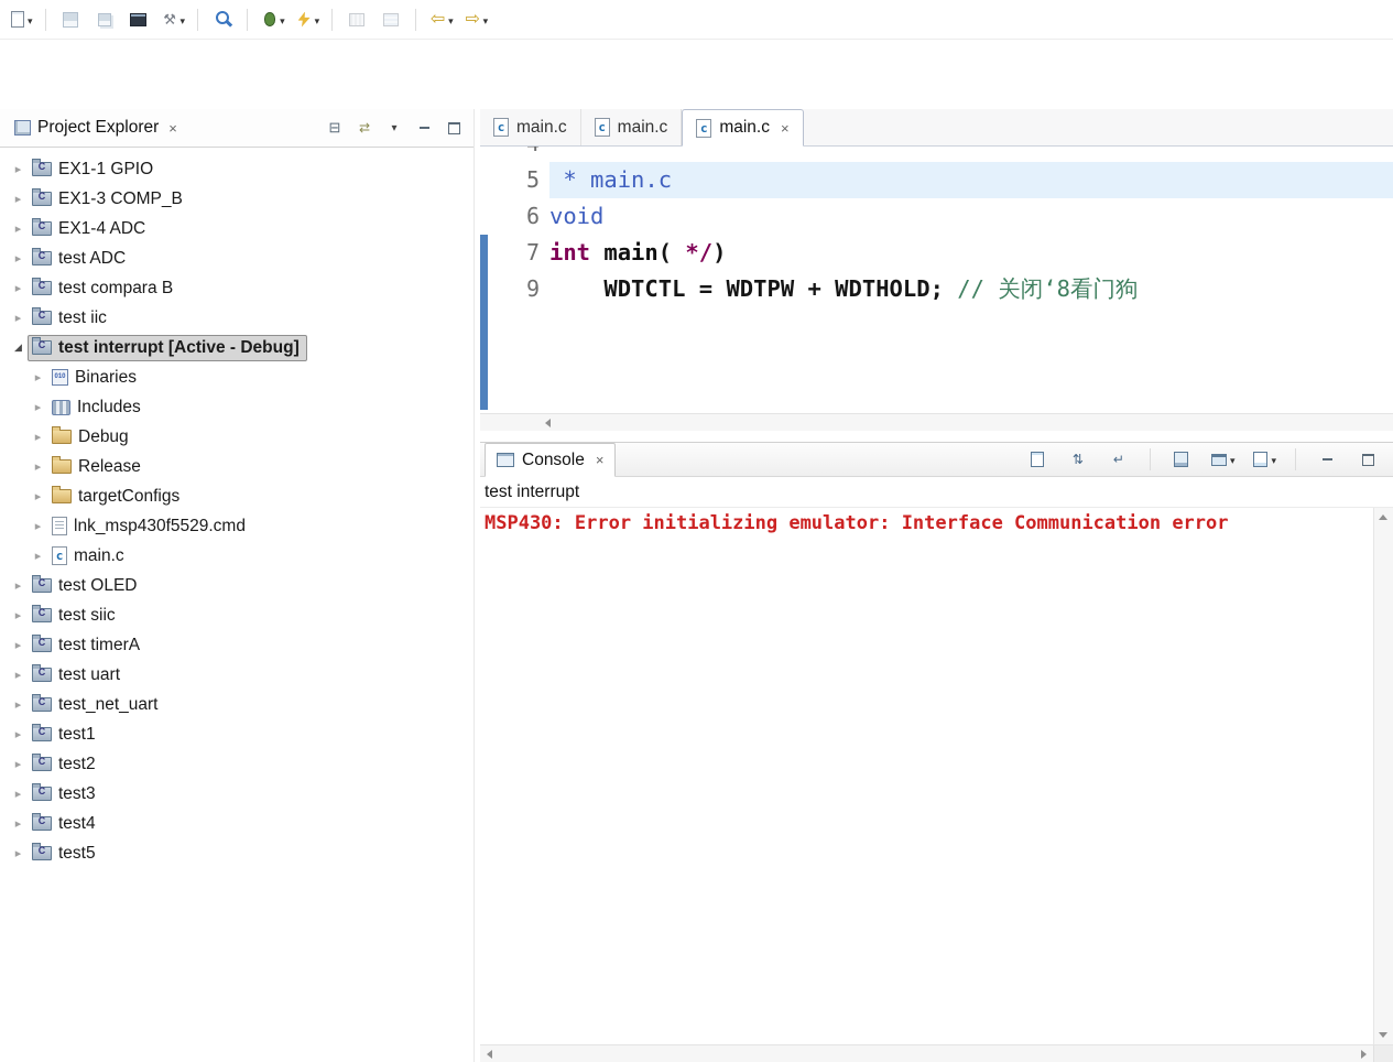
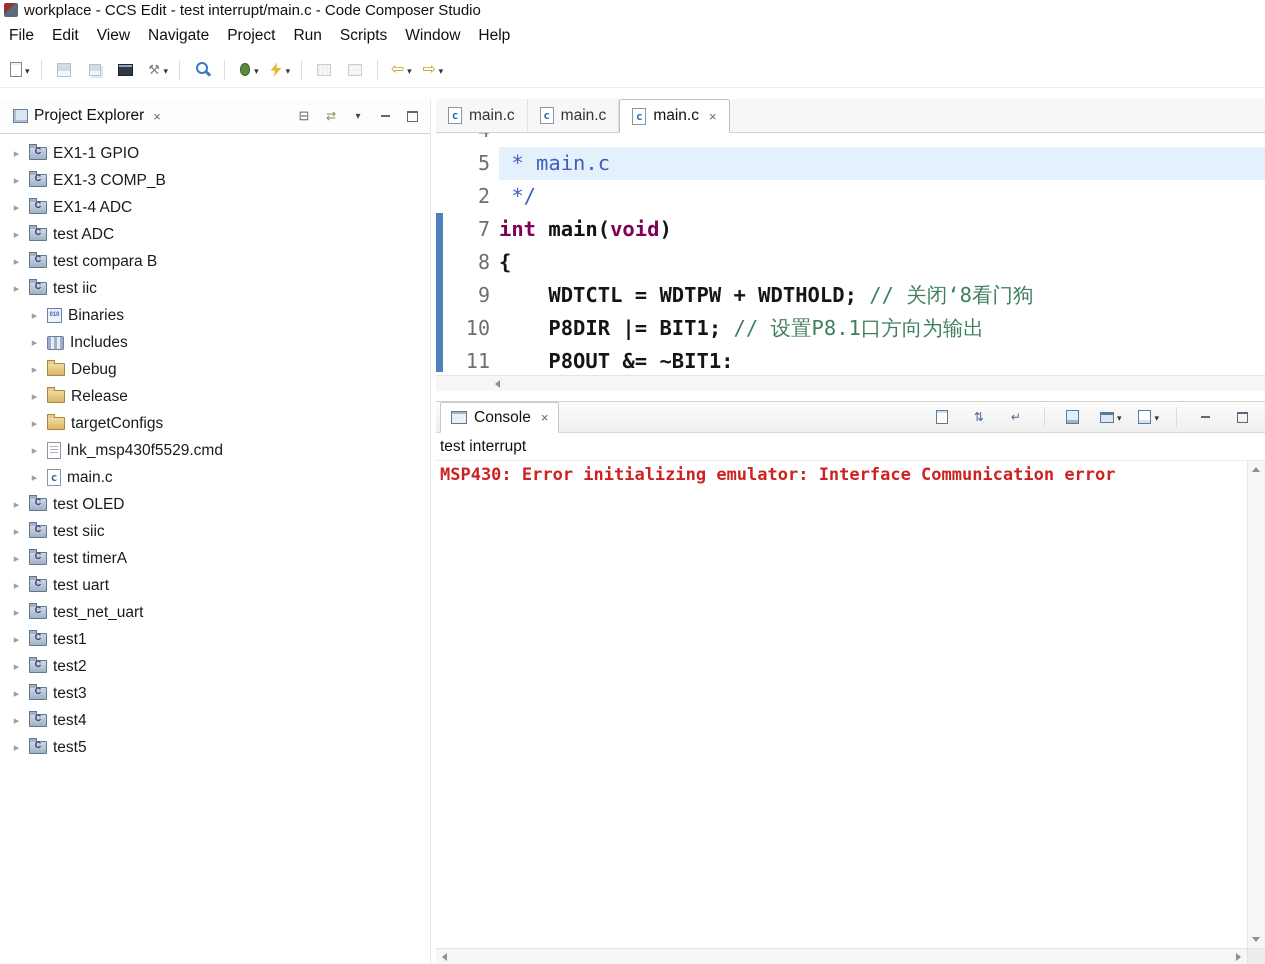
+ workplace - CCS Edit - test interrupt/main.c - Code Composer Studio
+ File
+ Edit
+ View
+ Navigate
+ Project
+ Run
+ Scripts
+ Window
+ Help
  Project Explorer
  ×
  ▸
  EX1-1 GPIO
  ▸
  EX1-3 COMP_B
  ▸
  EX1-4 ADC
  ▸
  test ADC
  ▸
  test compara B
  ▸
  test iic
- ◢
- test interrupt [Active - Debug]
  ▸
  Binaries
  ▸
  Includes
  ▸
  Debug
  ▸
  Release
  ▸
  targetConfigs
  ▸
  lnk_msp430f5529.cmd
  ▸
  main.c
  ▸
  test OLED
  ▸
  test siic
  ▸
  test timerA
  ▸
  test uart
  ▸
  test_net_uart
  ▸
  test1
  ▸
  test2
  ▸
  test3
  ▸
  test4
  ▸
  test5
  main.c
  main.c
  main.c
  ×
  5
  * main.c
- 6
+ 2
- void
+ */
  7
- int main( */)
+ int main(void)
+ 8
+ {
  9
  WDTCTL = WDTPW + WDTHOLD; // 关闭‘8看门狗
+ 10
+ P8DIR |= BIT1; // 设置P8.1口方向为输出
+ 11
+ P8OUT &= ~BIT1:
  Console
  ×
  test interrupt
  MSP430: Error initializing emulator: Interface Communication error
